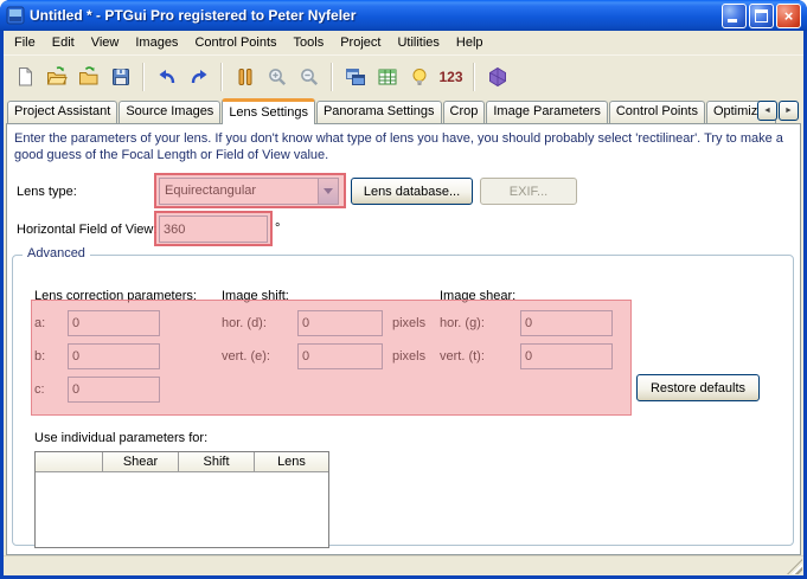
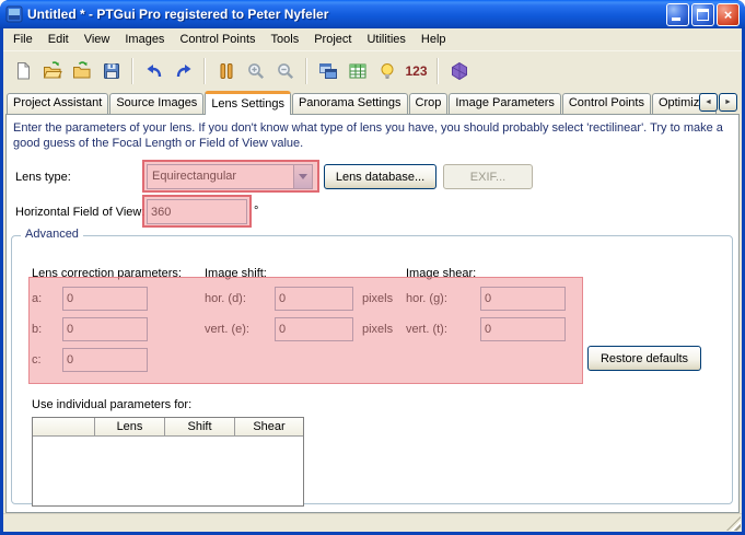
  Untitled * - PTGui Pro registered to Peter Nyfeler
  ×
  File
  Edit
  View
  Images
  Control Points
  Tools
  Project
  Utilities
  Help
  123
  Project Assistant
  Source Images
  Lens Settings
  Panorama Settings
  Crop
  Image Parameters
  Control Points
  Optimiz
  Enter the parameters of your lens. If you don't know what type of lens you have, you should probably select 'rectilinear'. Try to make a good guess of the Focal Length or Field of View value.
  Lens type:
  Equirectangular
  Lens database...
  EXIF...
  Horizontal Field of View:
  360
  °
  Advanced
  Lens correction parameters:
  Image shift:
  Image shear:
  a:
  0
  b:
  0
  c:
  0
  hor. (d):
  0
  pixels
  vert. (e):
  0
  pixels
  hor. (g):
  0
  vert. (t):
  0
  Restore defaults
  Use individual parameters for:
- Shear
+ Lens
  Shift
- Lens
+ Shear
